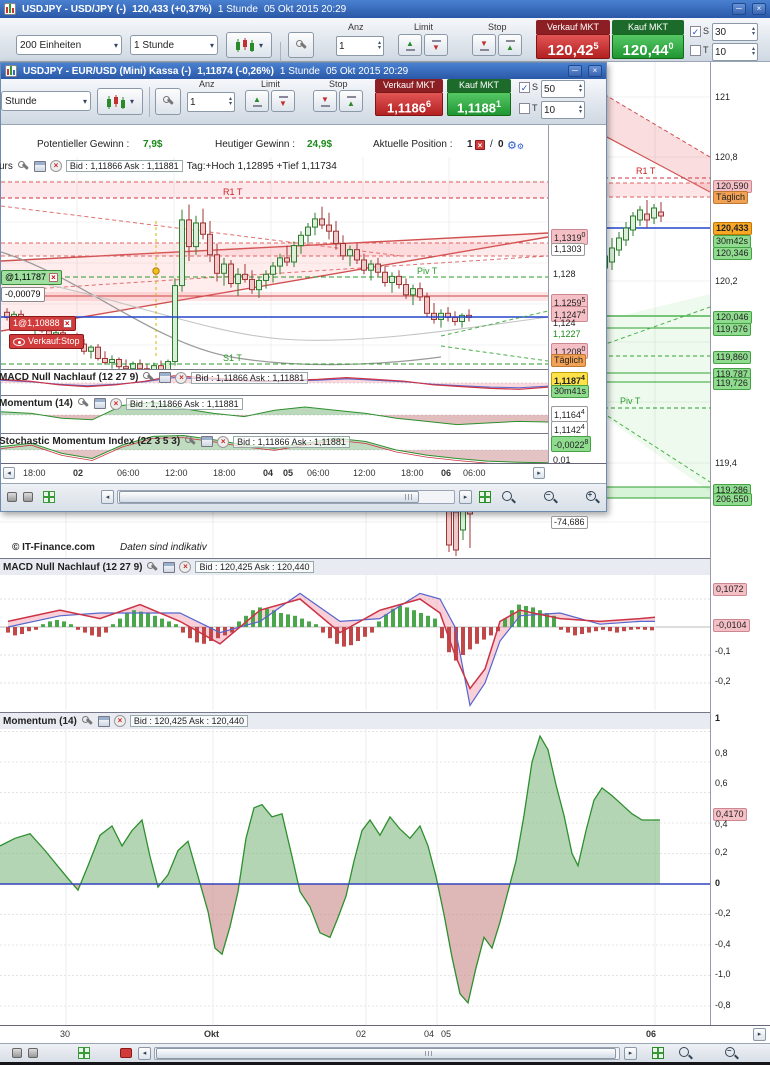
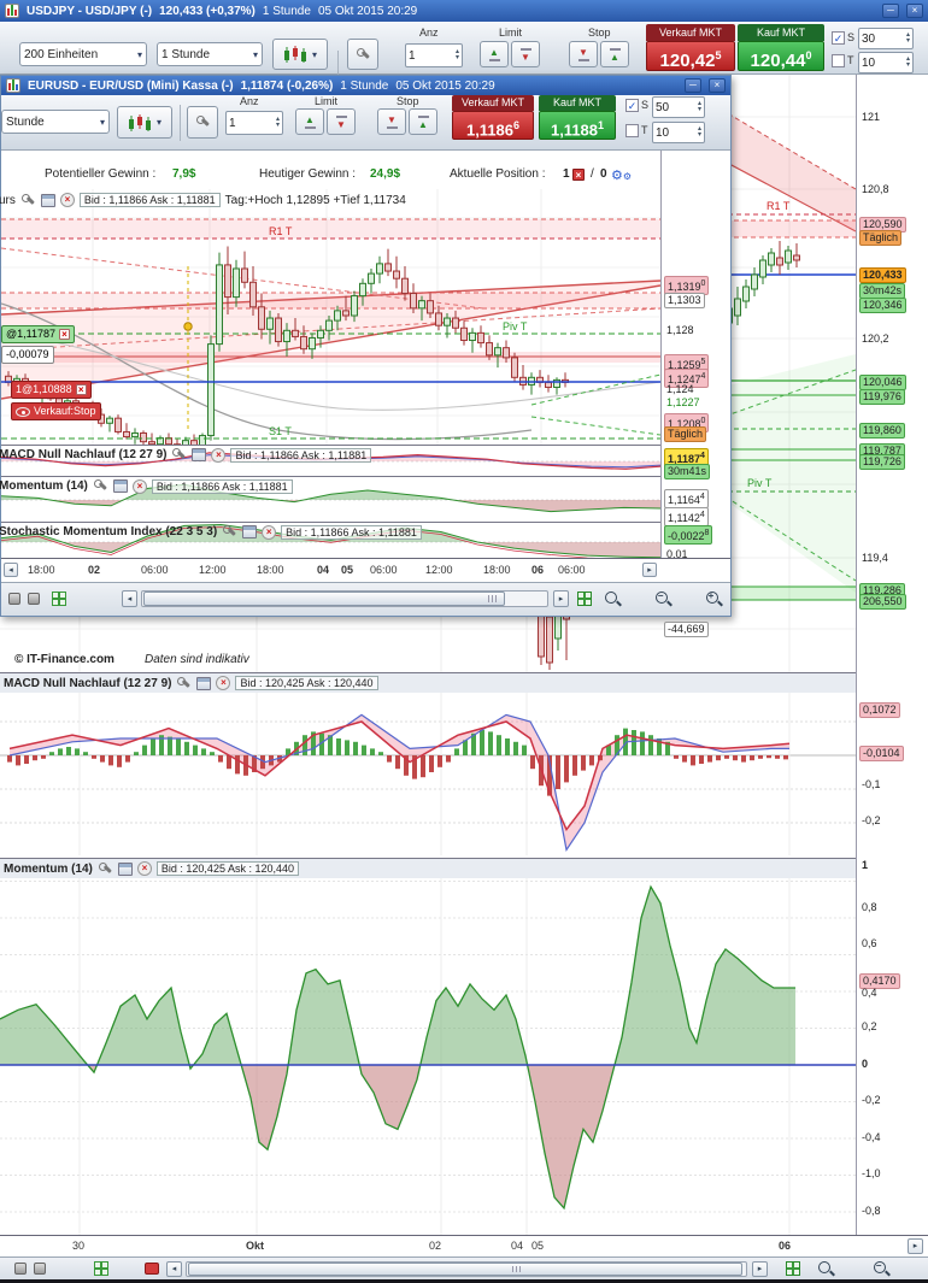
  USDJPY - USD/JPY (-)
  120,433 (+0,37%)
  1 Stunde
  05 Okt 2015 20:29
  ─
  ×
  200 Einheiten
  ▾
  1 Stunde
  ▾
  ▾
  Anz
  1
  Limit
  ▲
  ▼
  Stop
  ▼
  ▲
  Verkauf MKT
  120,425
  Kauf MKT
  120,440
  ✓
  S
  30
  T
  10
  R1 T
  Piv T
  © IT-Finance.com
  Daten sind indikativ
  121
  120,8
  120,590
  Täglich
  120,433
  30m42s
  120,346
  120,2
  120,046
  119,976
  119,860
  119,787
  119,726
  119,4
  119,286
  206,550
  0,1072
  -0,0104
  -0,1
  -0,2
  1
  0,8
  0,6
  0,4170
  0,4
  0,2
  0
  -0,2
  -0,4
  -1,0
  -0,8
  MACD Null Nachlauf (12 27 9)
  ×
  Bid : 120,425 Ask : 120,440
  Momentum (14)
  ×
  Bid : 120,425 Ask : 120,440
  30
  Okt
  02
  04
  05
  06
  −
- USDJPY - EUR/USD (Mini) Kassa (-)
+ EURUSD - EUR/USD (Mini) Kassa (-)
  1,11874 (-0,26%)
  1 Stunde
  05 Okt 2015 20:29
  ─
  ×
  Stunde
  ▾
  ▾
  Anz
  1
  Limit
  ▲
  ▼
  Stop
  ▼
  ▲
  Verkauf MKT
  1,11866
  Kauf MKT
  1,11881
  ✓
  S
  50
  T
  10
  Potentieller Gewinn :
  7,9$
  Heutiger Gewinn :
  24,9$
  Aktuelle Position :
  1
  ×
  /
  0
  ⚙⚙
  urs
  ×
  Bid : 1,11866 Ask : 1,11881
  Tag:+Hoch 1,12895 +Tief 1,11734
  R1 T
  Piv T
  S1 T
  @1,11787
  ×
  -0,00079
  1@1,10888
  ×
  Verkauf:Stop
  1,1319
  1,1303
  1,128
  1,1259
  1,1247
  1,124
  1,1227
  1,1208
  Täglich
  1,1187
  30m41s
  1,1164
  1,1142
  -0,0022
  0,01
- -74,686
+ -44,669
  MACD Null Nachlauf (12 27 9)
  ×
  Bid : 1,11866 Ask : 1,11881
  Momentum (14)
  ×
  Bid : 1,11866 Ask : 1,11881
  Stochastic Momentum Index (22 3 5 3)
  ×
  Bid : 1,11866 Ask : 1,11881
  18:00
  02
  06:00
  12:00
  18:00
  04
  05
  06:00
  12:00
  18:00
  06
  06:00
  −
  +
